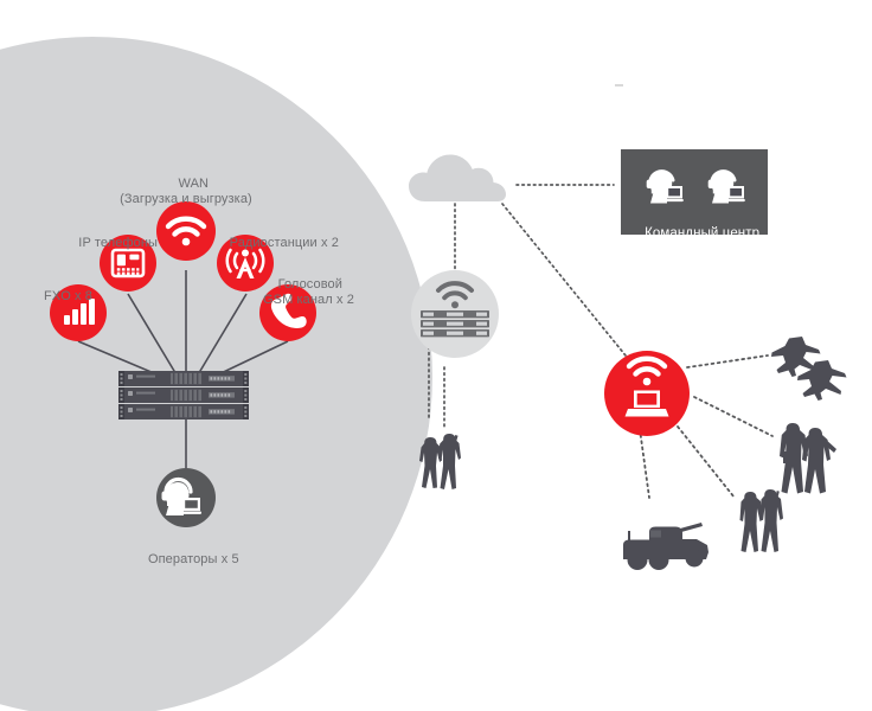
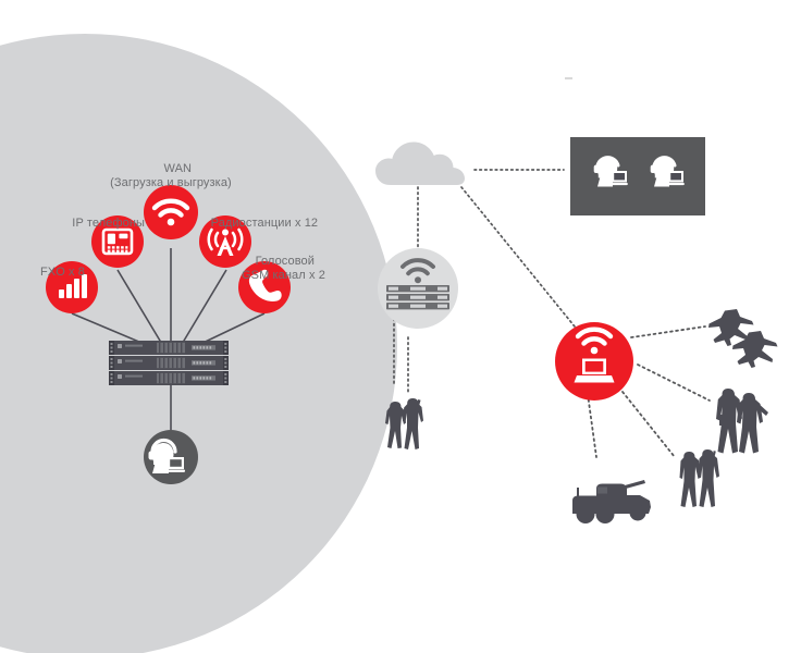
  WAN
  (Загрузка и выгрузка)
  IP телефоны
  FXO x 8
- Радиостанции x 2
+ Радиостанции x 12
  Голосовой
  GSM канал x 2
- Операторы x 5
- Командный центр
